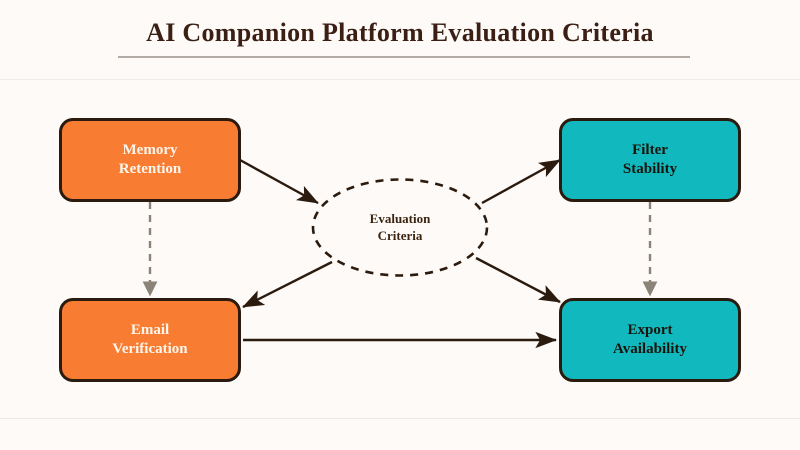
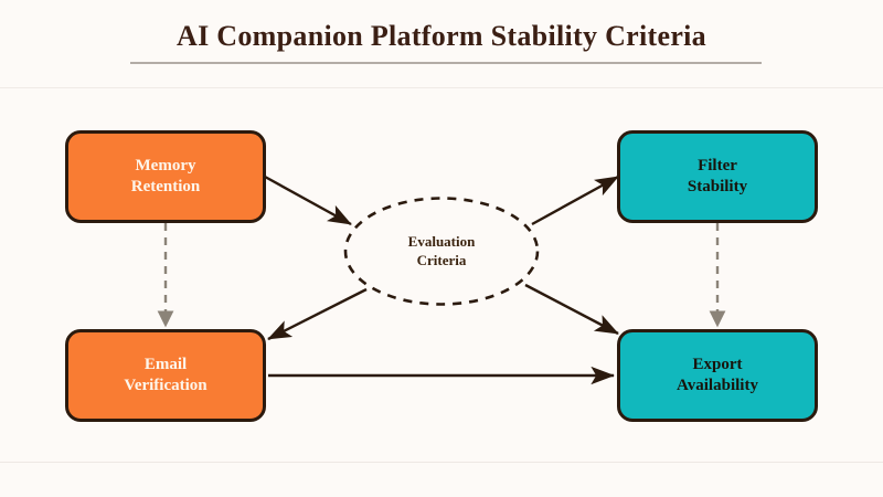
- AI Companion Platform Evaluation Criteria
+ AI Companion Platform Stability Criteria
  Memory
  Retention
  Filter
  Stability
  Email
  Verification
  Export
  Availability
  Evaluation
  Criteria
